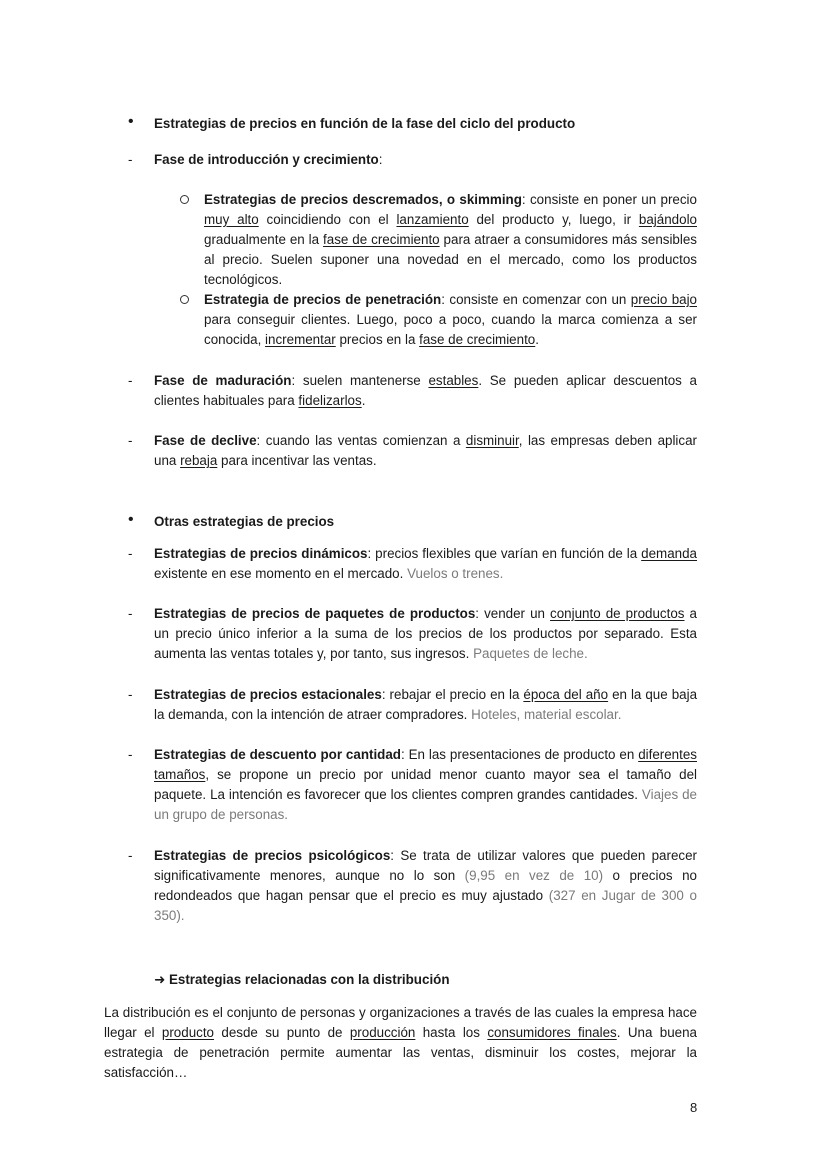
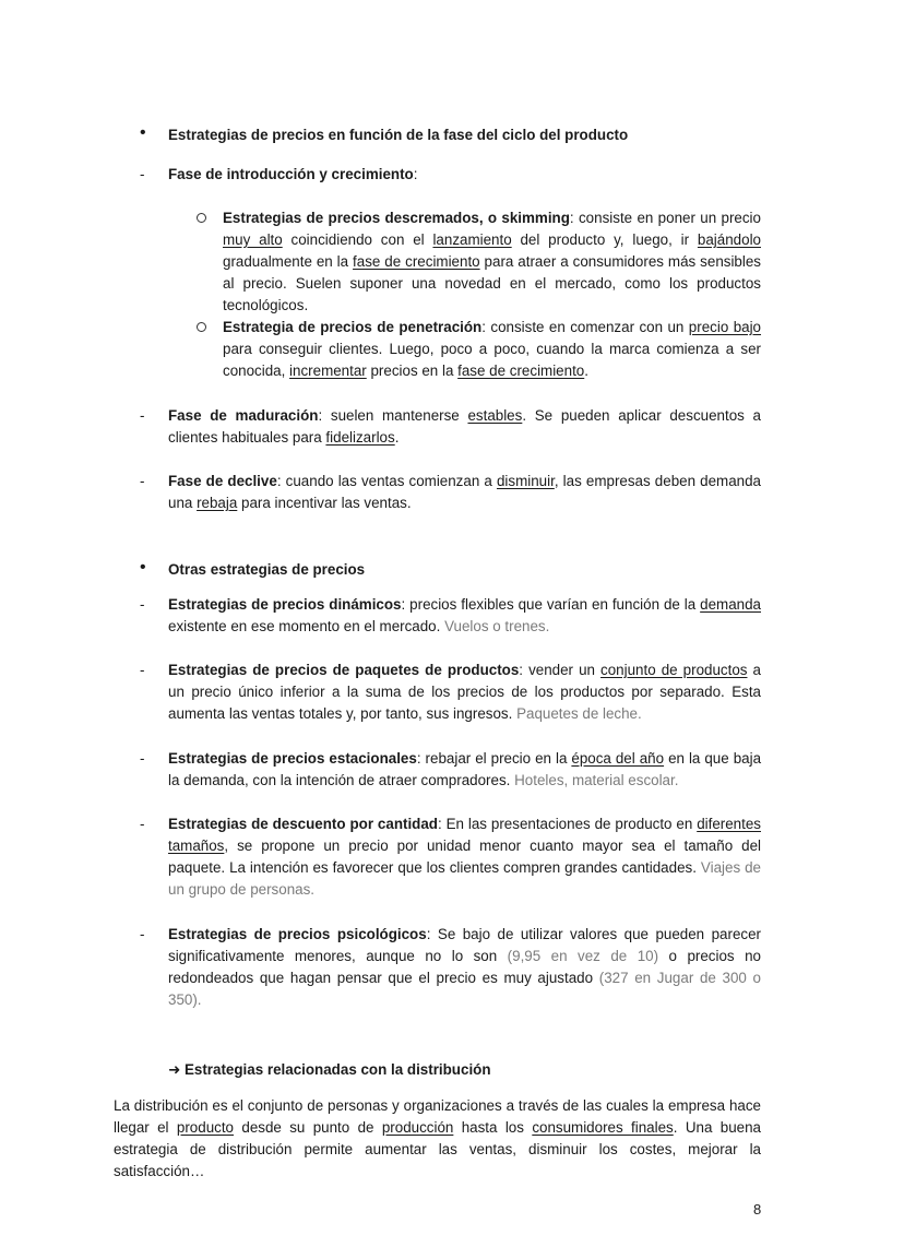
  •
  Estrategias de precios en función de la fase del ciclo del producto
  -
  Fase de introducción y crecimiento:
  Estrategias de precios descremados, o skimming: consiste en poner un precio muy alto coincidiendo con el lanzamiento del producto y, luego, ir bajándolo gradualmente en la fase de crecimiento para atraer a consumidores más sensibles al precio. Suelen suponer una novedad en el mercado, como los productos tecnológicos.
  Estrategia de precios de penetración: consiste en comenzar con un precio bajo para conseguir clientes. Luego, poco a poco, cuando la marca comienza a ser conocida, incrementar precios en la fase de crecimiento.
  -
  Fase de maduración: suelen mantenerse estables. Se pueden aplicar descuentos a clientes habituales para fidelizarlos.
  -
- Fase de declive: cuando las ventas comienzan a disminuir, las empresas deben aplicar una rebaja para incentivar las ventas.
+ Fase de declive: cuando las ventas comienzan a disminuir, las empresas deben demanda una rebaja para incentivar las ventas.
  •
  Otras estrategias de precios
  -
  Estrategias de precios dinámicos: precios flexibles que varían en función de la demanda existente en ese momento en el mercado. Vuelos o trenes.
  -
  Estrategias de precios de paquetes de productos: vender un conjunto de productos a un precio único inferior a la suma de los precios de los productos por separado. Esta aumenta las ventas totales y, por tanto, sus ingresos. Paquetes de leche.
  -
  Estrategias de precios estacionales: rebajar el precio en la época del año en la que baja la demanda, con la intención de atraer compradores. Hoteles, material escolar.
  -
  Estrategias de descuento por cantidad: En las presentaciones de producto en diferentes tamaños, se propone un precio por unidad menor cuanto mayor sea el tamaño del paquete. La intención es favorecer que los clientes compren grandes cantidades. Viajes de un grupo de personas.
  -
- Estrategias de precios psicológicos: Se trata de utilizar valores que pueden parecer significativamente menores, aunque no lo son (9,95 en vez de 10) o precios no redondeados que hagan pensar que el precio es muy ajustado (327 en Jugar de 300 o 350).
+ Estrategias de precios psicológicos: Se bajo de utilizar valores que pueden parecer significativamente menores, aunque no lo son (9,95 en vez de 10) o precios no redondeados que hagan pensar que el precio es muy ajustado (327 en Jugar de 300 o 350).
  ➜ Estrategias relacionadas con la distribución
- La distribución es el conjunto de personas y organizaciones a través de las cuales la empresa hace llegar el producto desde su punto de producción hasta los consumidores finales. Una buena estrategia de penetración permite aumentar las ventas, disminuir los costes, mejorar la satisfacción…
+ La distribución es el conjunto de personas y organizaciones a través de las cuales la empresa hace llegar el producto desde su punto de producción hasta los consumidores finales. Una buena estrategia de distribución permite aumentar las ventas, disminuir los costes, mejorar la satisfacción…
  8
